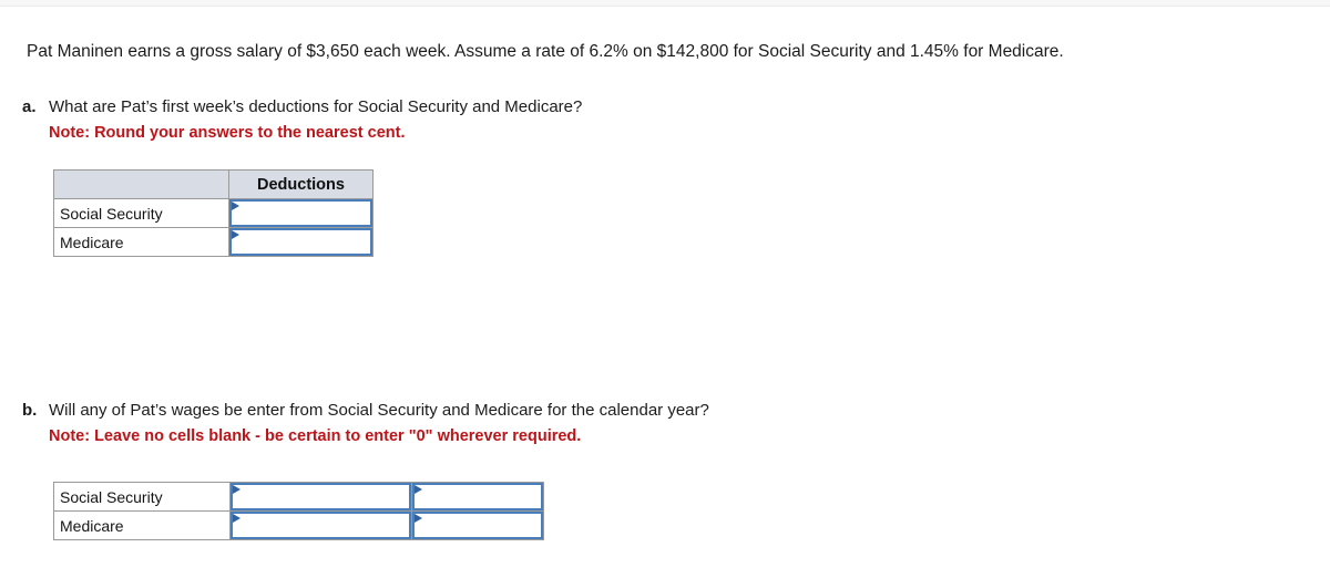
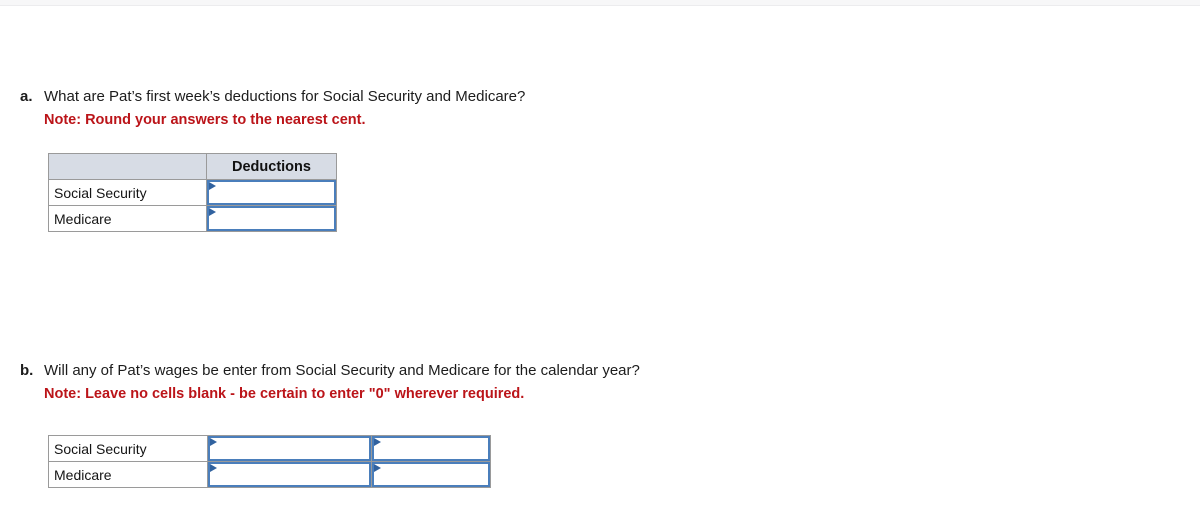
- Pat Maninen earns a gross salary of $3,650 each week. Assume a rate of 6.2% on $142,800 for Social Security and 1.45% for Medicare.
  a.
  What are Pat’s first week’s deductions for Social Security and Medicare?
  Note: Round your answers to the nearest cent.
  	Deductions
  Social Security
  Medicare
  b.
  Will any of Pat’s wages be enter from Social Security and Medicare for the calendar year?
  Note: Leave no cells blank - be certain to enter "0" wherever required.
  Social Security
  Medicare
